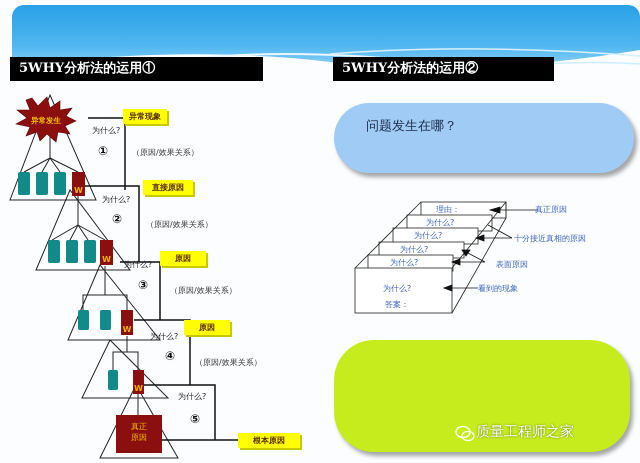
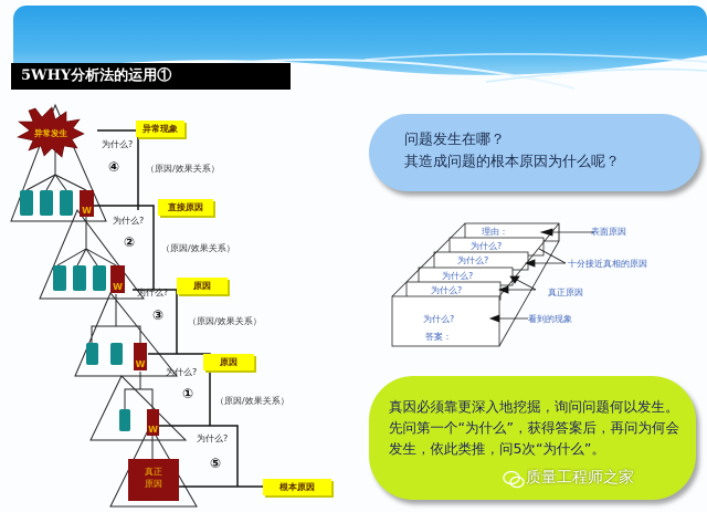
  5WHY分析法的运用①
- 5WHY分析法的运用②
  W
  W
  W
  W
  异常发生
  真正
  原因
  为什么?
- ①
+ ④
  （原因/效果关系）
  为什么?
  ②
  （原因/效果关系）
  为什么?
  ③
  （原因/效果关系）
  为什么?
- ④
+ ①
  （原因/效果关系）
  为什么?
  ⑤
  异常现象
  直接原因
  原因
  原因
  根本原因
  问题发生在哪？
+ 其造成问题的根本原因为什么呢？
  理由：
  为什么?
  为什么?
  为什么?
  为什么?
  为什么?
  答案：
- 真正原因
+ 表面原因
  十分接近真相的原因
- 表面原因
+ 真正原因
  看到的现象
+ 真因必须靠更深入地挖掘，询问问题何以发生。先问第一个“为什么”，获得答案后，再问为何会发生，依此类推，问5次“为什么”。
  质量工程师之家
